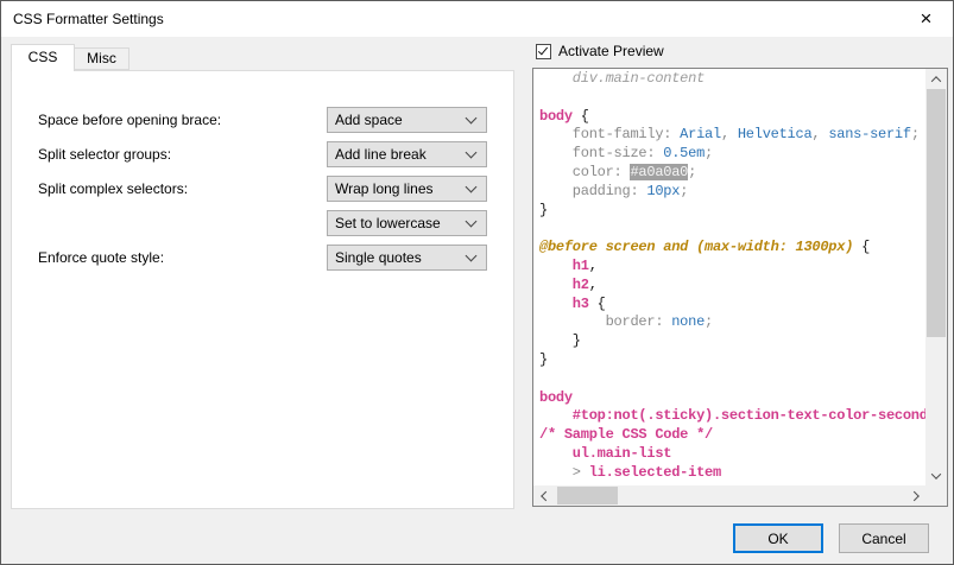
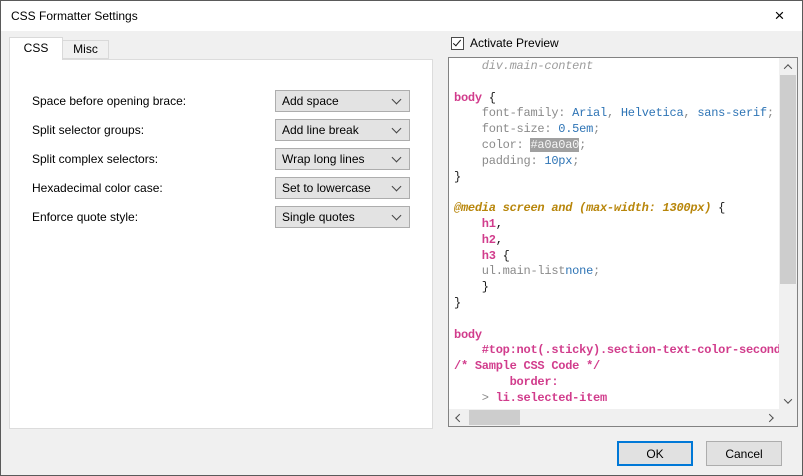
  CSS Formatter Settings
  ×
  CSS
  Misc
  Space before opening brace:
  Add space
  Split selector groups:
  Add line break
  Split complex selectors:
  Wrap long lines
+ Hexadecimal color case:
  Set to lowercase
  Enforce quote style:
  Single quotes
  Activate Preview
  div.main-content
  body {
  font-family: Arial, Helvetica, sans-serif;
  font-size: 0.5em;
  color: #a0a0a0;
  padding: 10px;
  }
- @before screen and (max-width: 1300px) {
+ @media screen and (max-width: 1300px) {
  h1,
  h2,
  h3 {
- border: none;
+ ul.main-listnone;
  }
  }
  body
  #top:not(.sticky).section-text-color-second
  /* Sample CSS Code */
- ul.main-list
+ border:
  > li.selected-item
  OK
  Cancel
